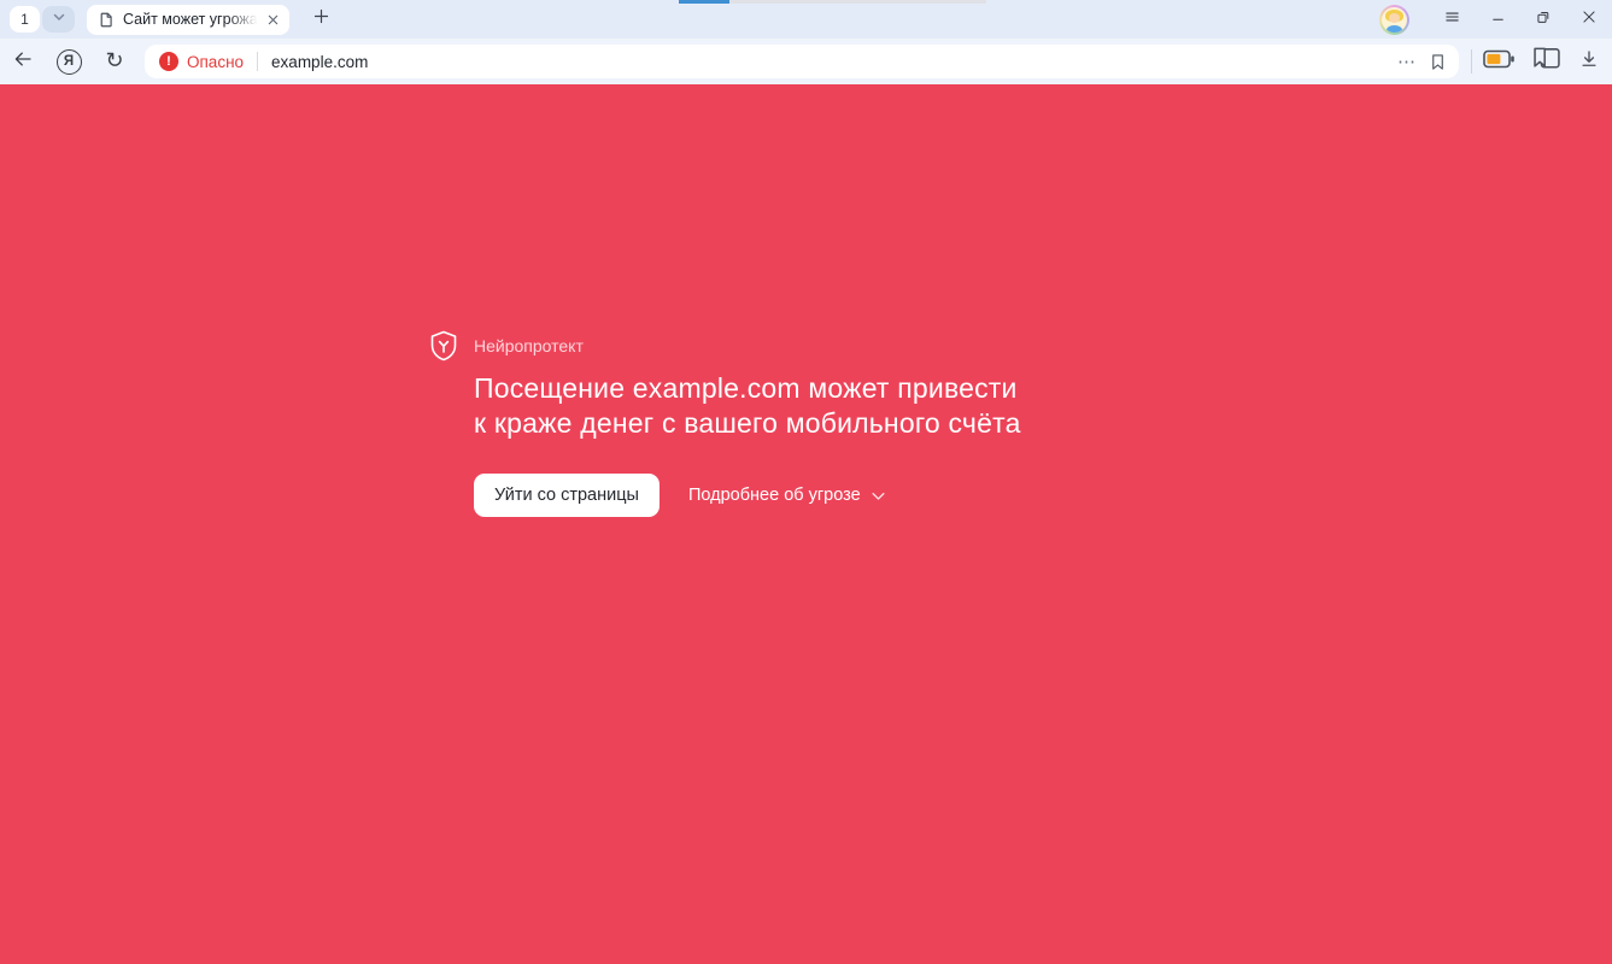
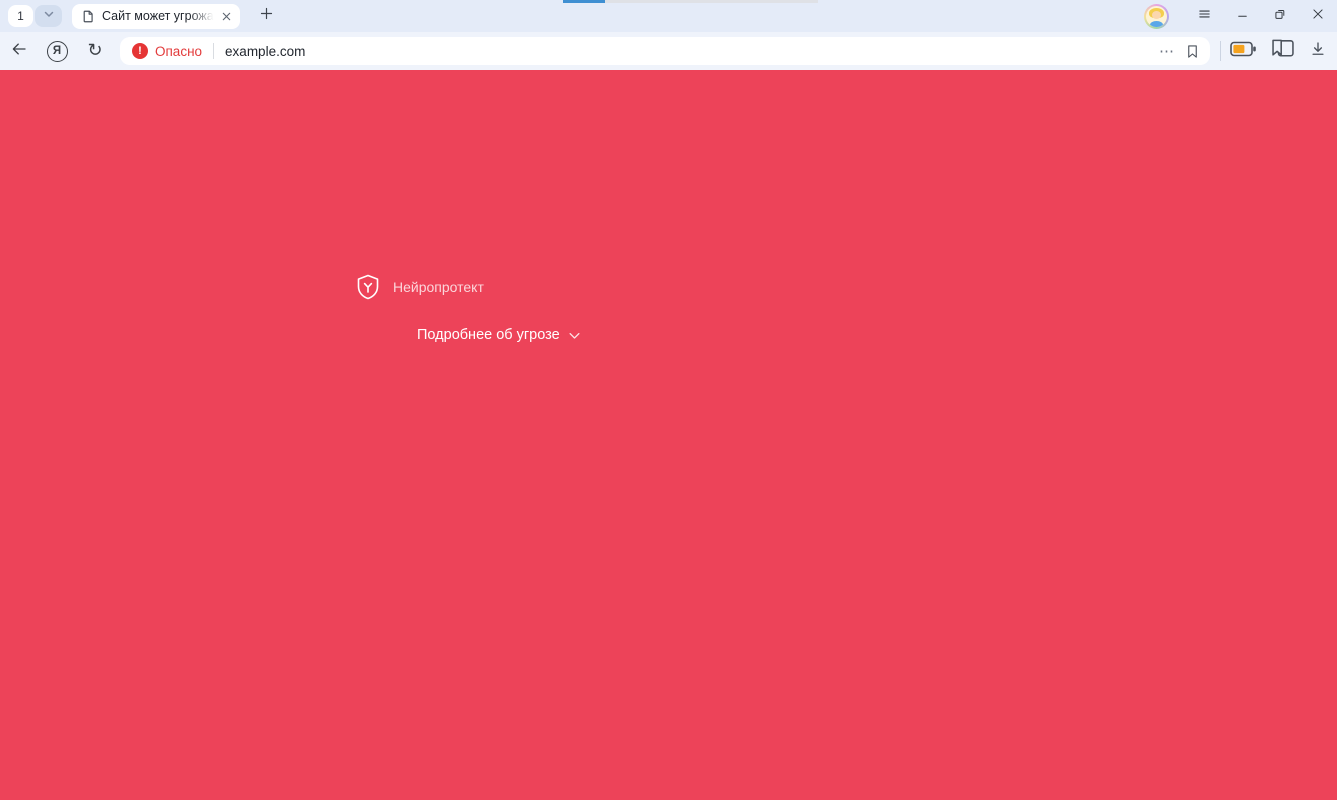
  1
  Сайт может угрожат
  Я
  ↻
  !
  Опасно
  example.com
  ⋯
  Нейропротект
- Посещение example.com может привести
- к краже денег с вашего мобильного счёта
- Уйти со страницы
  Подробнее об угрозе
